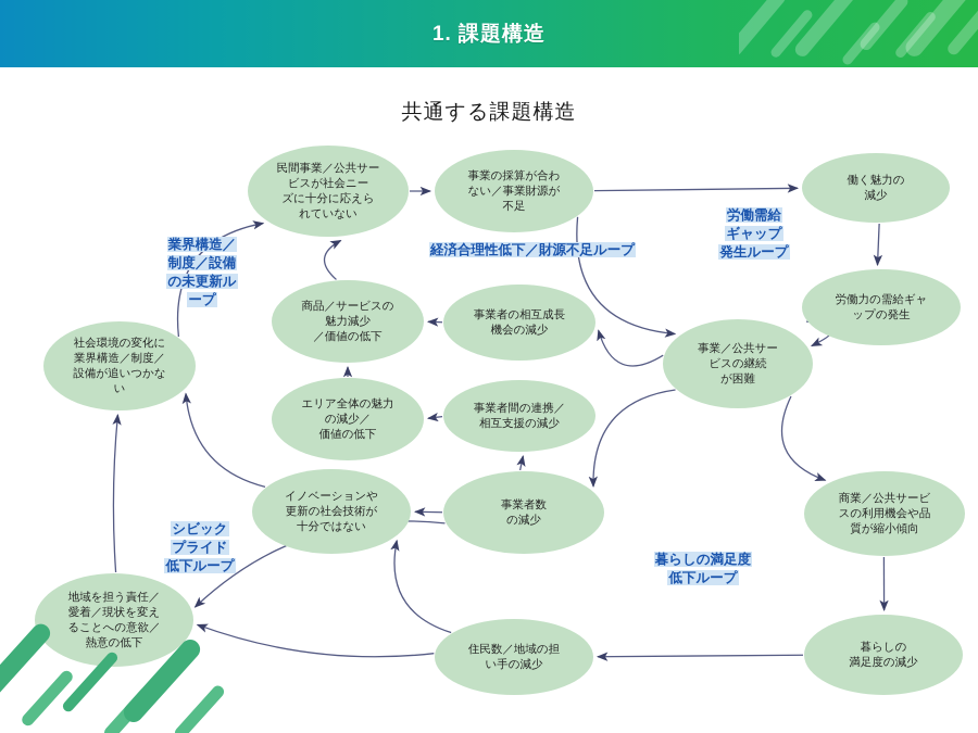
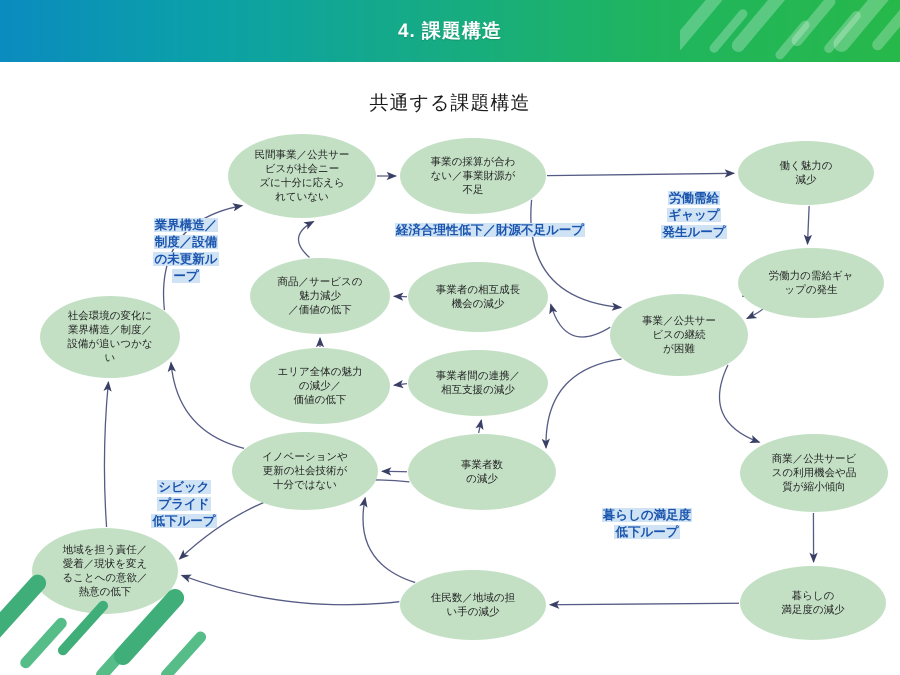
- 1. 課題構造
+ 4. 課題構造
  共通する課題構造
  民間事業／公共サー
  ビスが社会ニー
  ズに十分に応えら
  れていない
  事業の採算が合わ
  ない／事業財源が
  不足
  働く魅力の
  減少
  労働力の需給ギャ
  ップの発生
  社会環境の変化に
  業界構造／制度／
  設備が追いつかな
  い
  商品／サービスの
  魅力減少
  ／価値の低下
  事業者の相互成長
  機会の減少
  事業／公共サー
  ビスの継続
  が困難
  エリア全体の魅力
  の減少／
  価値の低下
  事業者間の連携／
  相互支援の減少
  商業／公共サービ
  スの利用機会や品
  質が縮小傾向
  イノベーションや
  更新の社会技術が
  十分ではない
  事業者数
  の減少
  地域を担う責任／
  愛着／現状を変え
  ることへの意欲／
  熱意の低下
  住民数／地域の担
  い手の減少
  暮らしの
  満足度の減少
  業界構造／
  制度／設備
  の未更新ル
  ープ
  経済合理性低下／財源不足ループ
  労働需給
  ギャップ
  発生ループ
  シビック
  プライド
  低下ループ
  暮らしの満足度
  低下ループ
